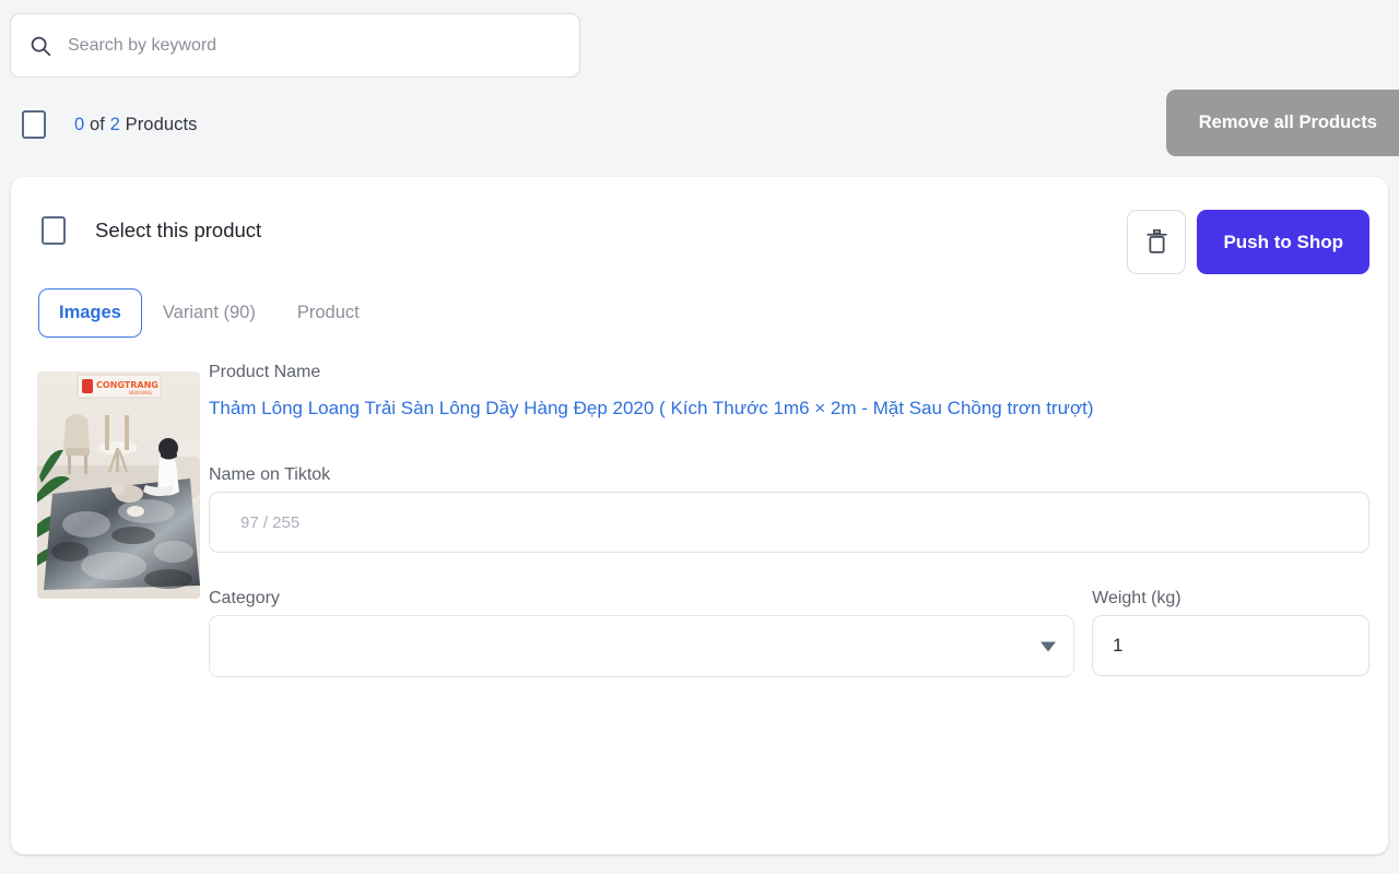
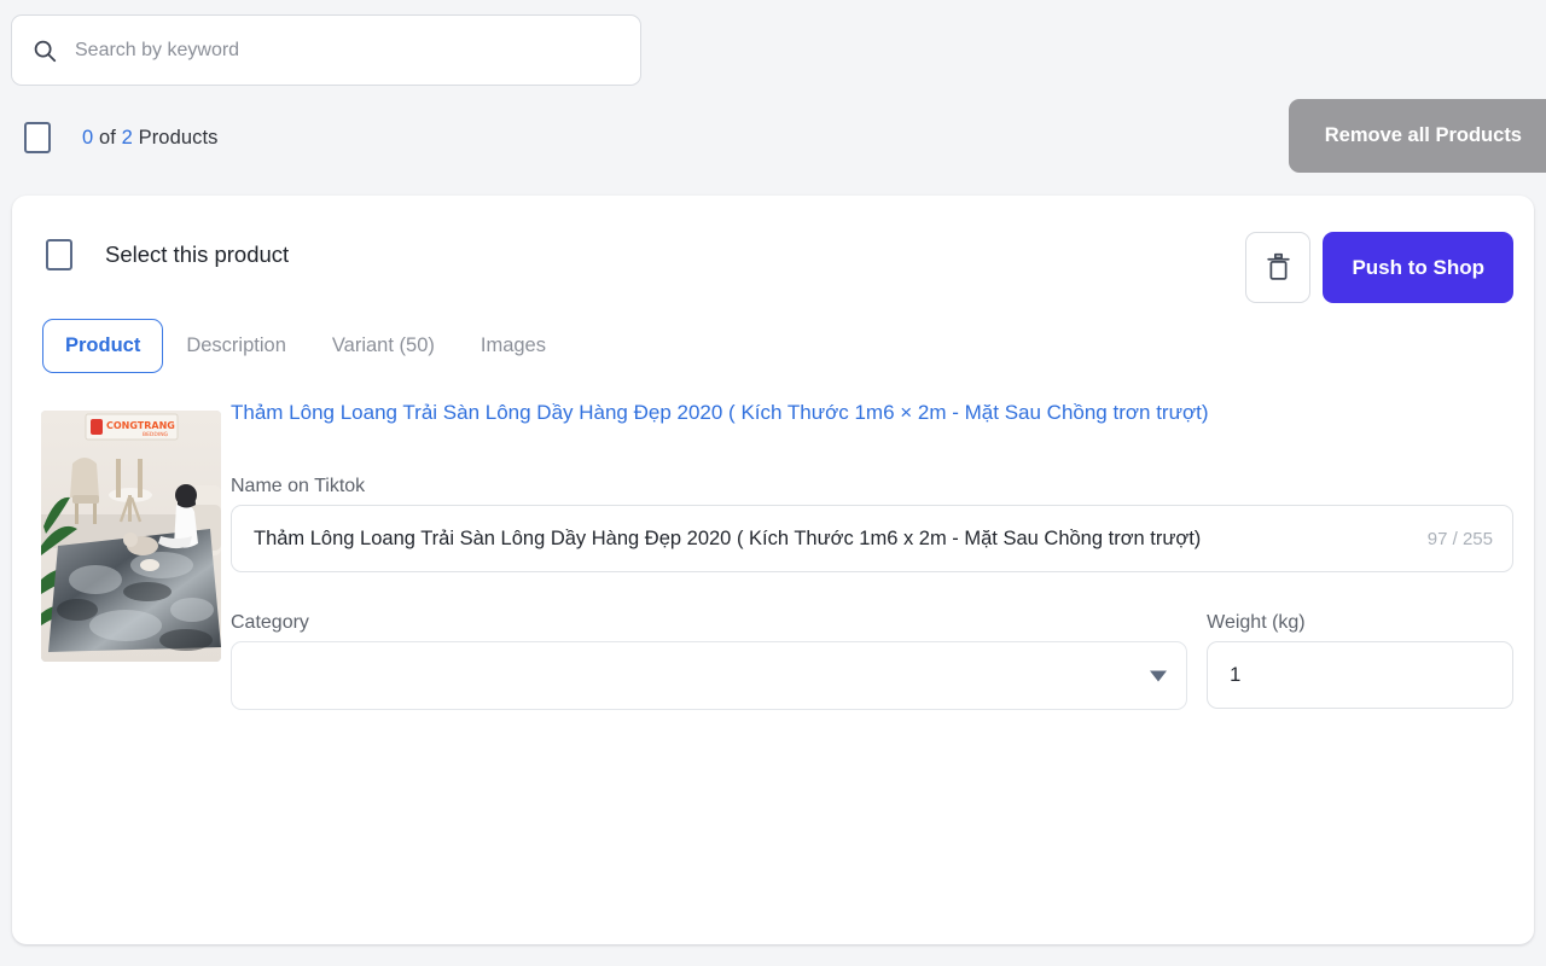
  Search by keyword
  0 of 2 Products
  Remove all Products
  Select this product
  Push to Shop
- Images
+ Product
+ Description
- Variant (90)
+ Variant (50)
- Product
+ Images
  CONGTRANG
- Product Name
  Thảm Lông Loang Trải Sàn Lông Dầy Hàng Đẹp 2020 ( Kích Thước 1m6 × 2m - Mặt Sau Chồng trơn trượt)
  Name on Tiktok
+ Thảm Lông Loang Trải Sàn Lông Dầy Hàng Đẹp 2020 ( Kích Thước 1m6 x 2m - Mặt Sau Chồng trơn trượt)
  97 / 255
  Category
  Weight (kg)
  1
